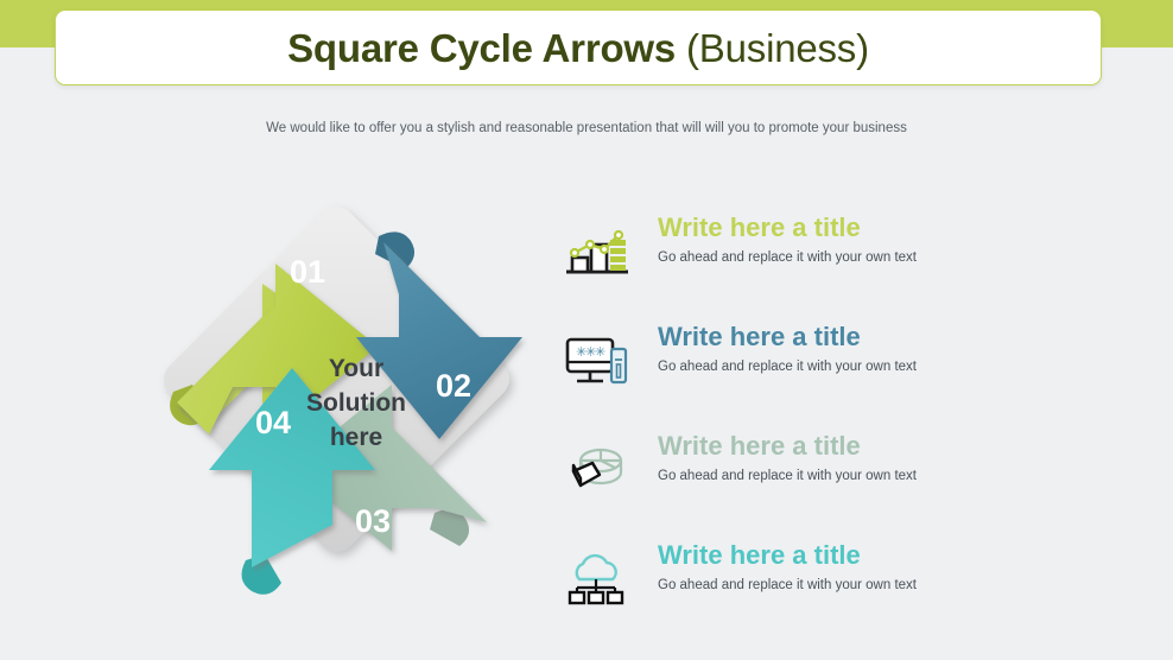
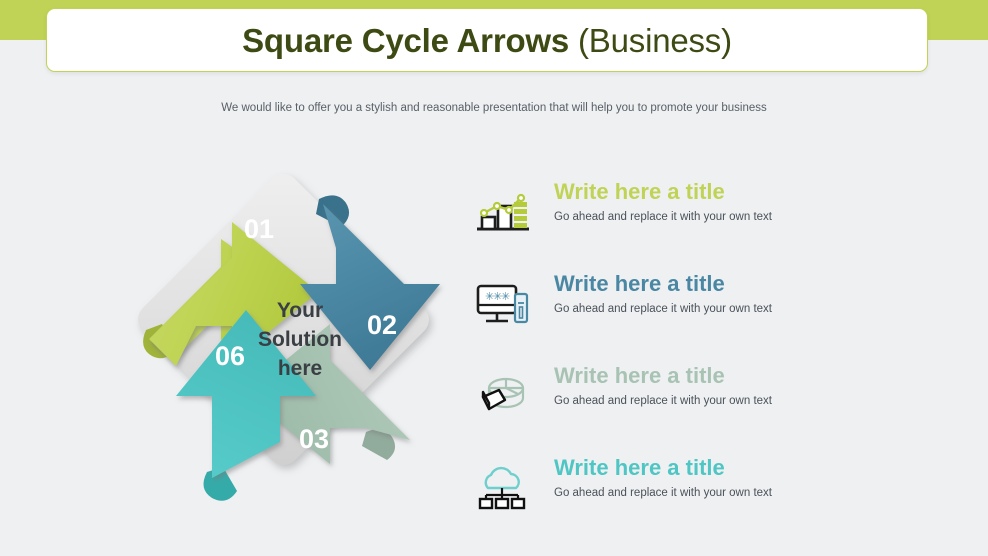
  Square Cycle Arrows (Business)
- We would like to offer you a stylish and reasonable presentation that will will you to promote your business
+ We would like to offer you a stylish and reasonable presentation that will help you to promote your business
  01
  02
  03
- 04
+ 06
  Your
  Solution
  here
  Write here a title
  Go ahead and replace it with your own text
  ✳
  ✳
  ✳
  Write here a title
  Go ahead and replace it with your own text
  Write here a title
  Go ahead and replace it with your own text
  Write here a title
  Go ahead and replace it with your own text
